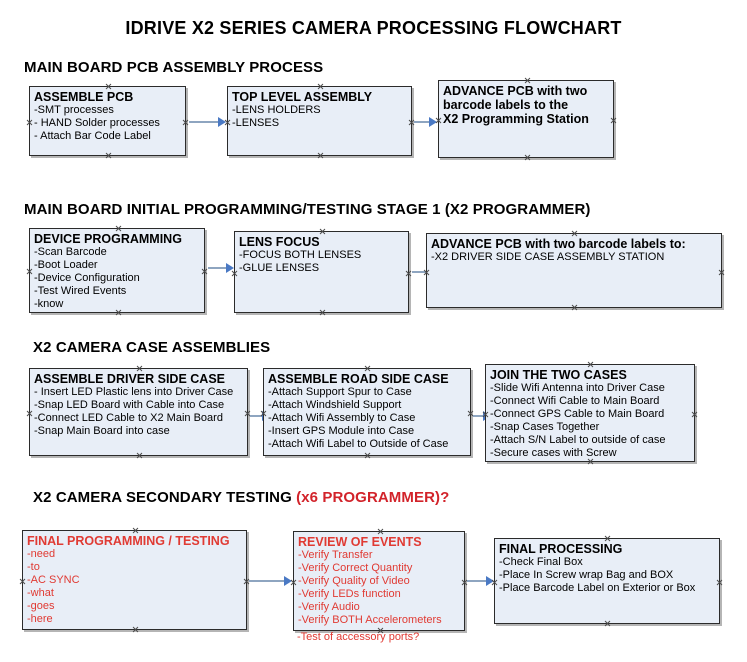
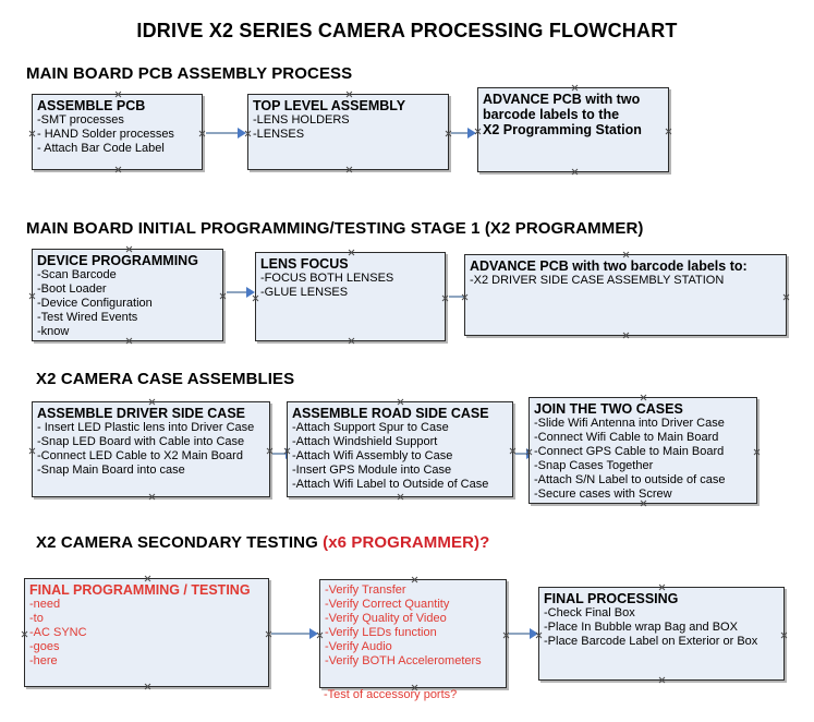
  IDRIVE X2 SERIES CAMERA PROCESSING FLOWCHART
  MAIN BOARD PCB ASSEMBLY PROCESS
  ASSEMBLE PCB
  -SMT processes
  - HAND Solder processes
  - Attach Bar Code Label
  TOP LEVEL ASSEMBLY
  -LENS HOLDERS
  -LENSES
  ADVANCE PCB with two
  barcode labels to the
  X2 Programming Station
  MAIN BOARD INITIAL PROGRAMMING/TESTING STAGE 1 (X2 PROGRAMMER)
  DEVICE PROGRAMMING
  -Scan Barcode
  -Boot Loader
  -Device Configuration
  -Test Wired Events
  -know
  LENS FOCUS
  -FOCUS BOTH LENSES
  -GLUE LENSES
  ADVANCE PCB with two barcode labels to:
  -X2 DRIVER SIDE CASE ASSEMBLY STATION
  X2 CAMERA CASE ASSEMBLIES
  ASSEMBLE DRIVER SIDE CASE
  - Insert LED Plastic lens into Driver Case
  -Snap LED Board with Cable into Case
  -Connect LED Cable to X2 Main Board
  -Snap Main Board into case
  ASSEMBLE ROAD SIDE CASE
  -Attach Support Spur to Case
  -Attach Windshield Support
  -Attach Wifi Assembly to Case
  -Insert GPS Module into Case
  -Attach Wifi Label to Outside of Case
  JOIN THE TWO CASES
  -Slide Wifi Antenna into Driver Case
  -Connect Wifi Cable to Main Board
  -Connect GPS Cable to Main Board
  -Snap Cases Together
  -Attach S/N Label to outside of case
  -Secure cases with Screw
  X2 CAMERA SECONDARY TESTING (x6 PROGRAMMER)?
  FINAL PROGRAMMING / TESTING
  -need
  -to
  -AC SYNC
- -what
  -goes
  -here
- REVIEW OF EVENTS
  -Verify Transfer
  -Verify Correct Quantity
  -Verify Quality of Video
  -Verify LEDs function
  -Verify Audio
  -Verify BOTH Accelerometers
  -Test of accessory ports?
  FINAL PROCESSING
  -Check Final Box
- -Place In Screw wrap Bag and BOX
+ -Place In Bubble wrap Bag and BOX
  -Place Barcode Label on Exterior or Box
